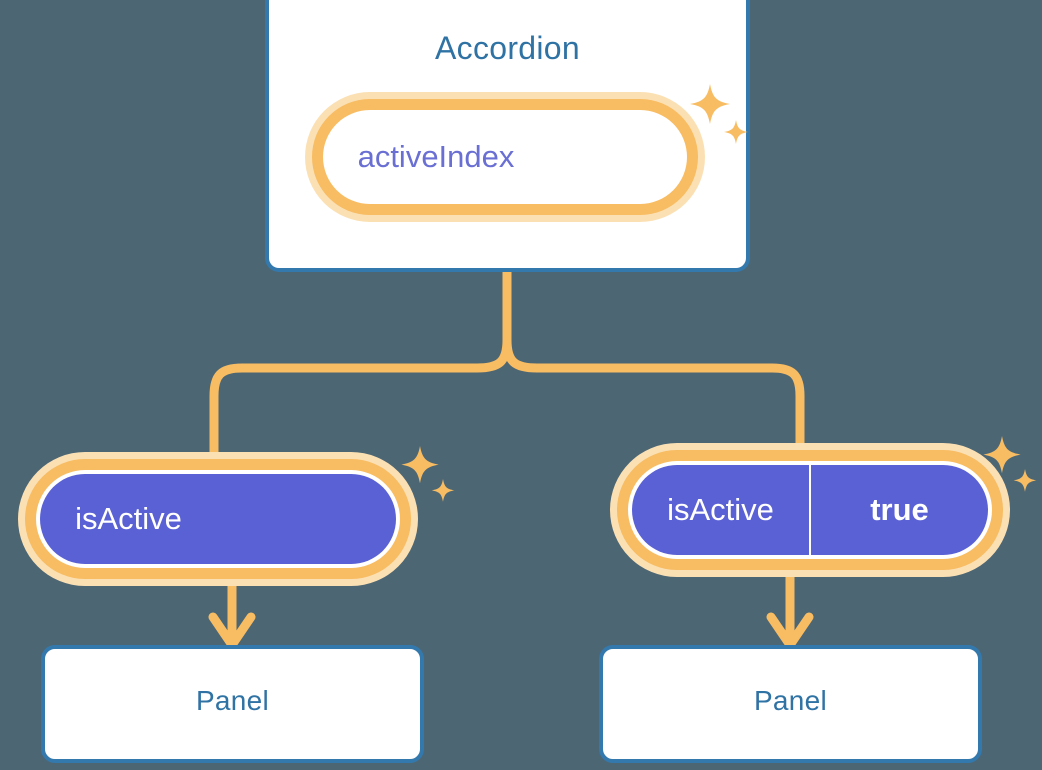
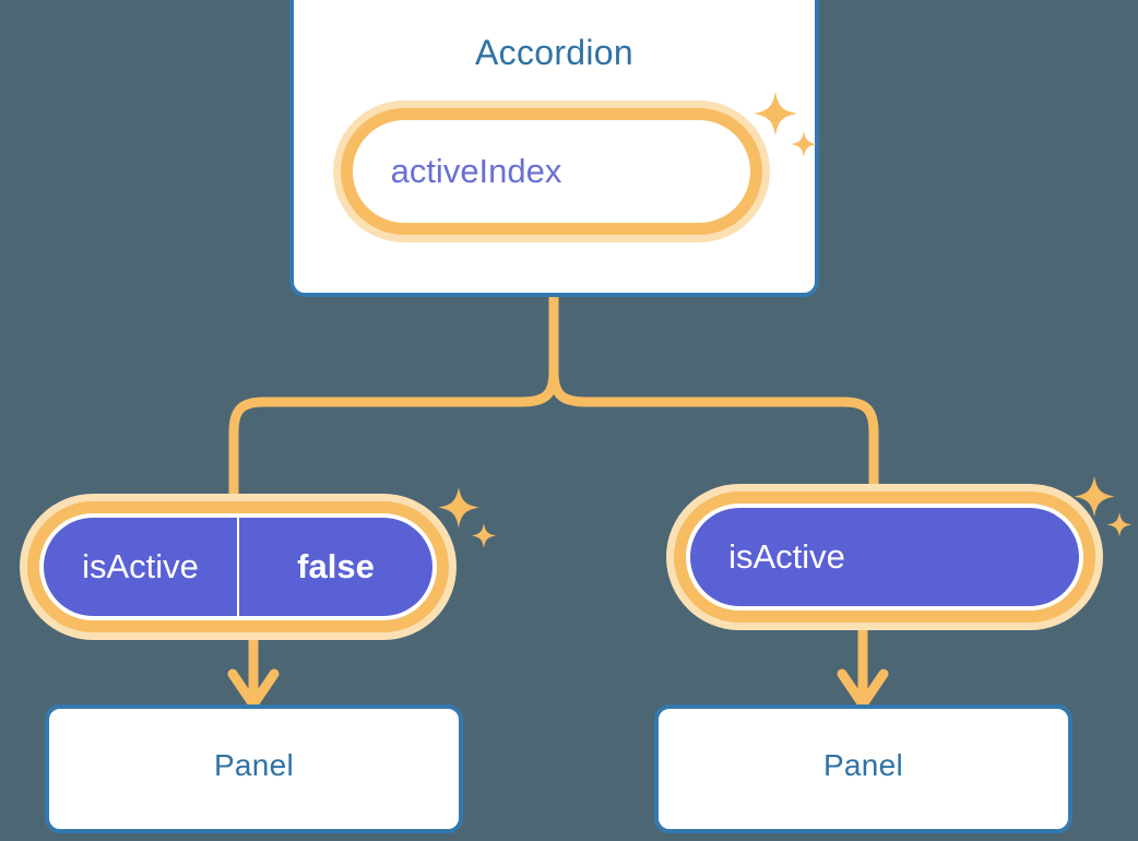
  Accordion
  activeIndex
  isActive
+ false
  Panel
  isActive
- true
  Panel
